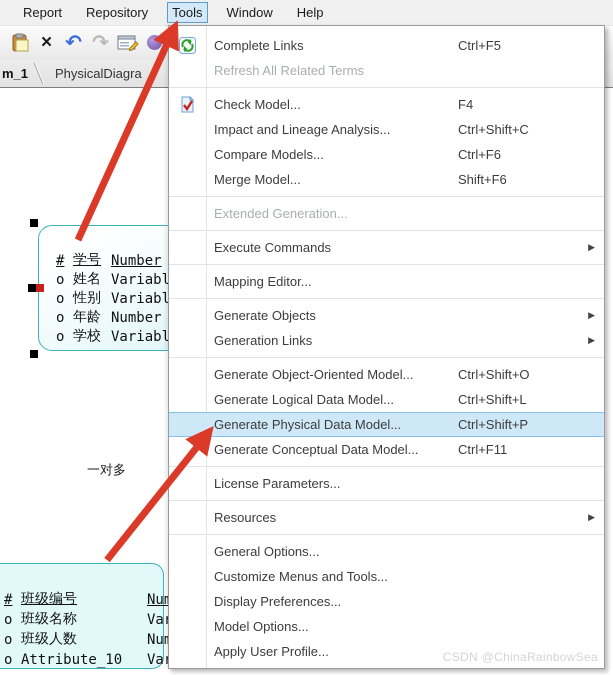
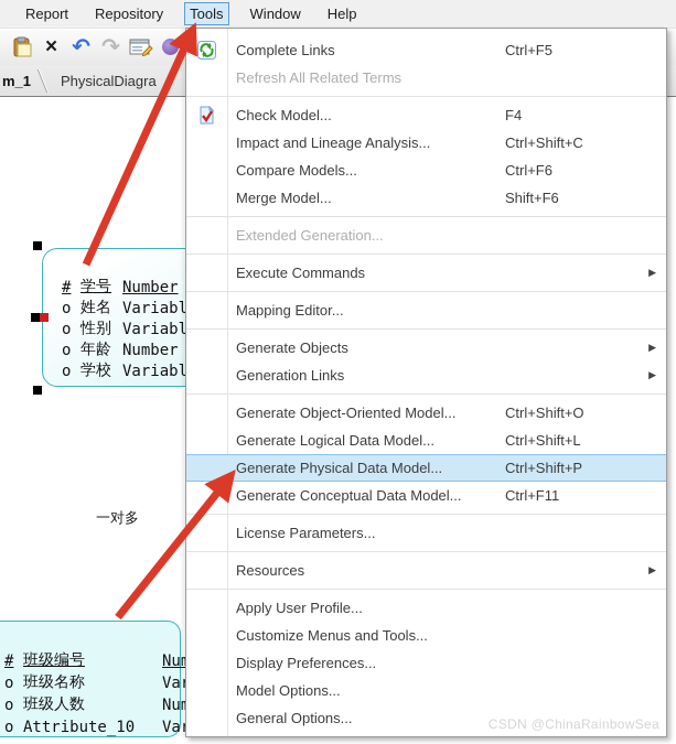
  Report
  Repository
  Tools
  Window
  Help
  ×
  ↶
  ↷
  m_1
  PhysicalDiagra
  #
  学号
  Number
  o
  姓名
  Variabl
  o
  性别
  Variabl
  o
  年龄
  Number
  o
  学校
  Variabl
  一对多
  #
  班级编号
  o
  班级名称
  o
  班级人数
  o
  Attribute_10
  Complete Links
  Ctrl+F5
  Refresh All Related Terms
  Check Model...
  F4
  Impact and Lineage Analysis...
  Ctrl+Shift+C
  Compare Models...
  Ctrl+F6
  Merge Model...
  Shift+F6
  Extended Generation...
  Execute Commands
  ▶
  Mapping Editor...
  Generate Objects
  ▶
  Generation Links
  ▶
  Generate Object-Oriented Model...
  Ctrl+Shift+O
  Generate Logical Data Model...
  Ctrl+Shift+L
  Generate Physical Data Model...
  Ctrl+Shift+P
  Generate Conceptual Data Model...
  Ctrl+F11
  License Parameters...
  Resources
  ▶
- General Options...
+ Apply User Profile...
  Customize Menus and Tools...
  Display Preferences...
  Model Options...
- Apply User Profile...
+ General Options...
  CSDN @ChinaRainbowSea
